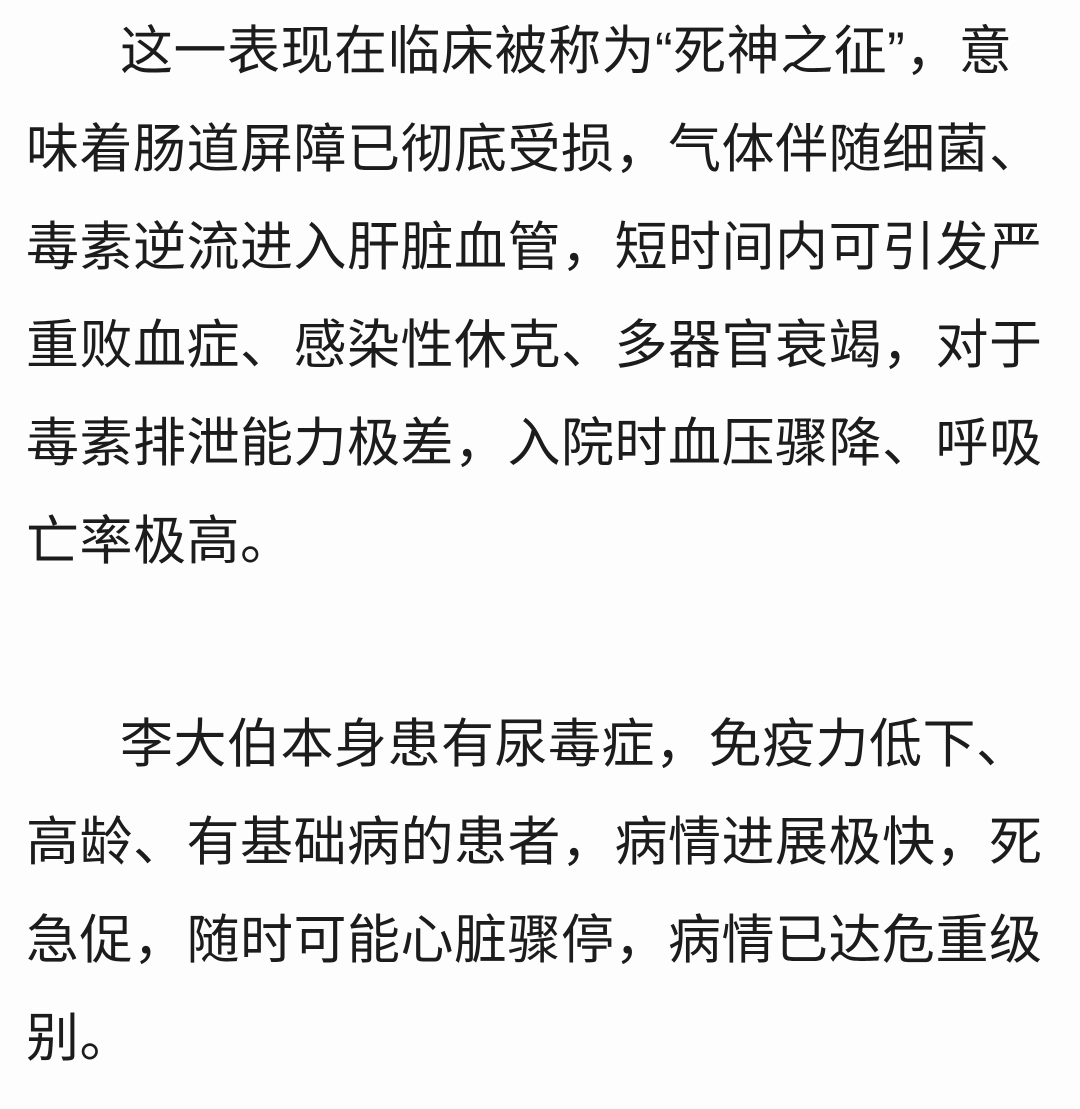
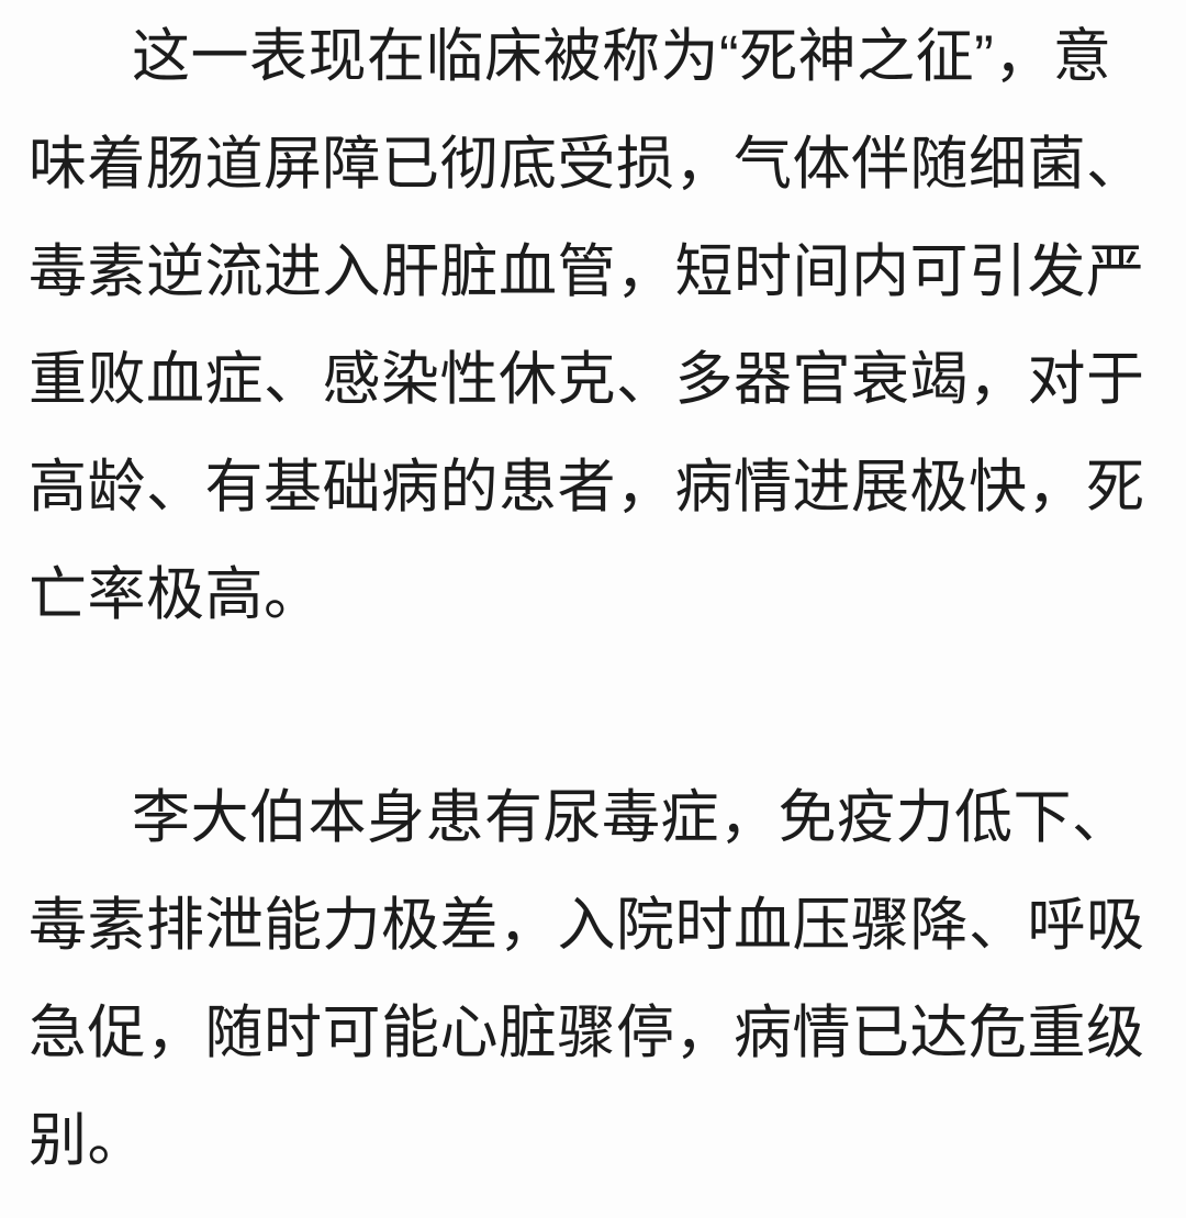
  这一表现在临床被称为“死神之征”，意
  味着肠道屏障已彻底受损，气体伴随细菌、
  毒素逆流进入肝脏血管，短时间内可引发严
  重败血症、感染性休克、多器官衰竭，对于
- 毒素排泄能力极差，入院时血压骤降、呼吸
+ 高龄、有基础病的患者，病情进展极快，死
  亡率极高。
  李大伯本身患有尿毒症，免疫力低下、
- 高龄、有基础病的患者，病情进展极快，死
+ 毒素排泄能力极差，入院时血压骤降、呼吸
  急促，随时可能心脏骤停，病情已达危重级
  别。
